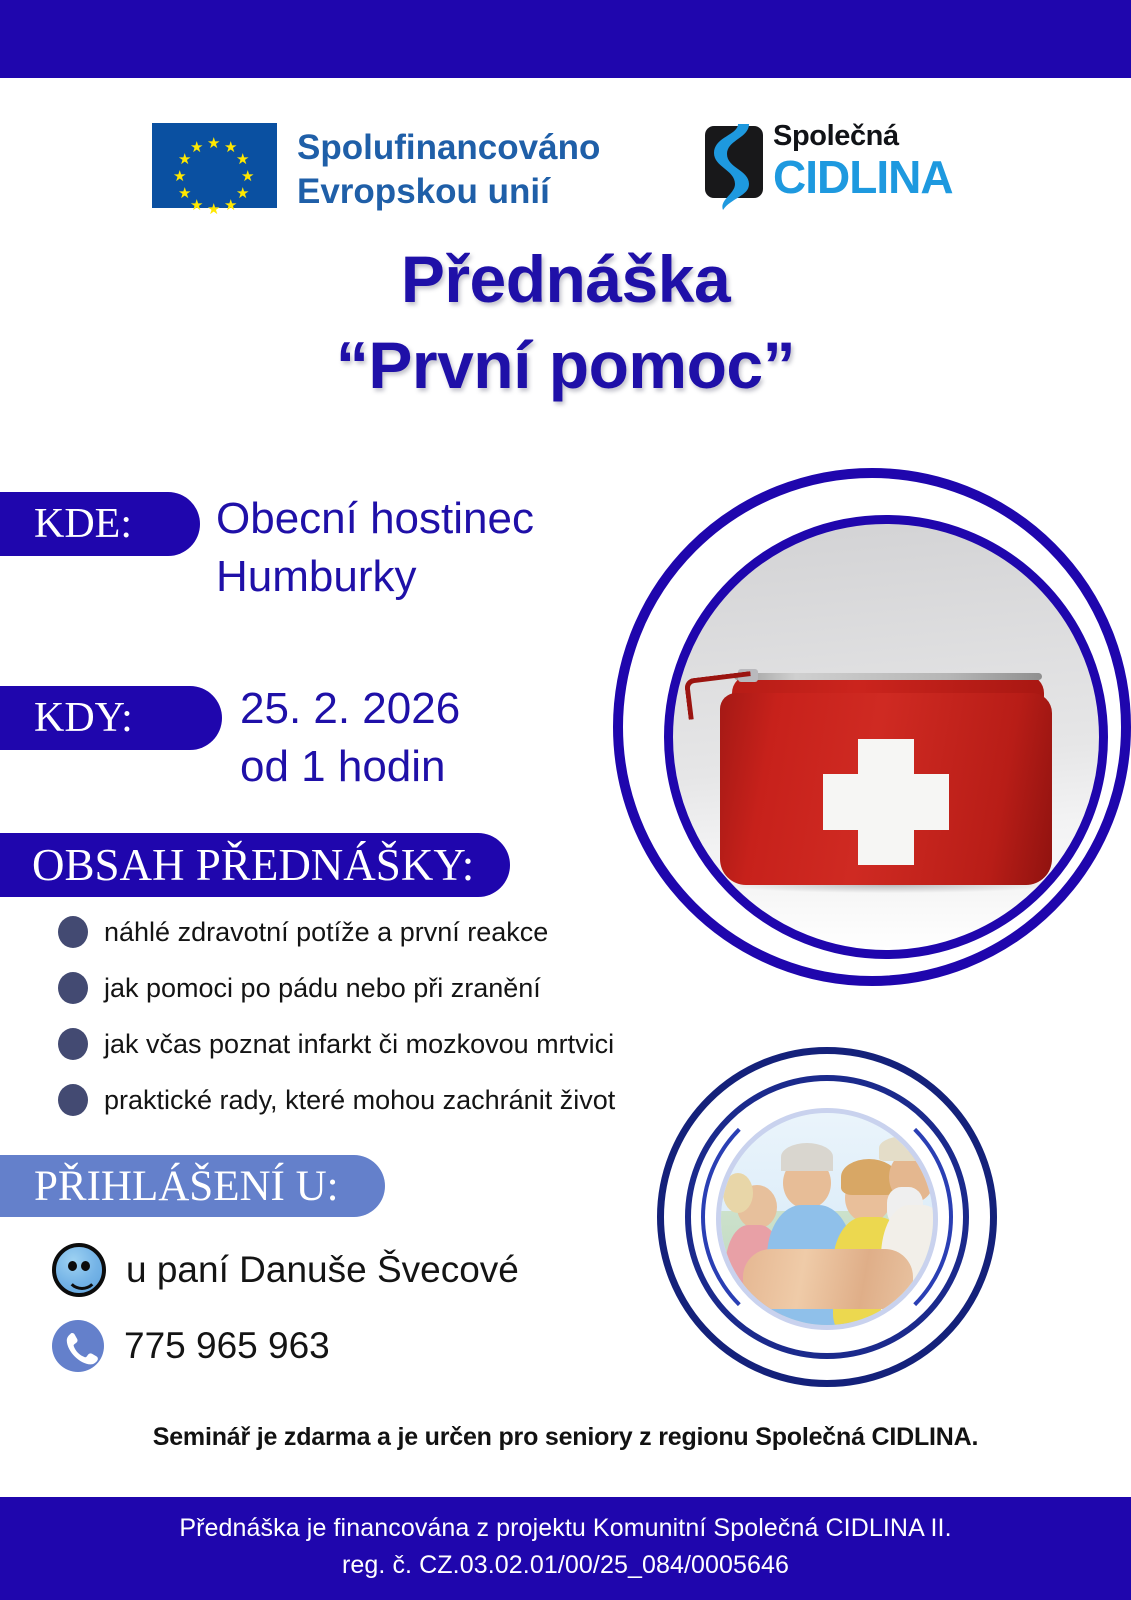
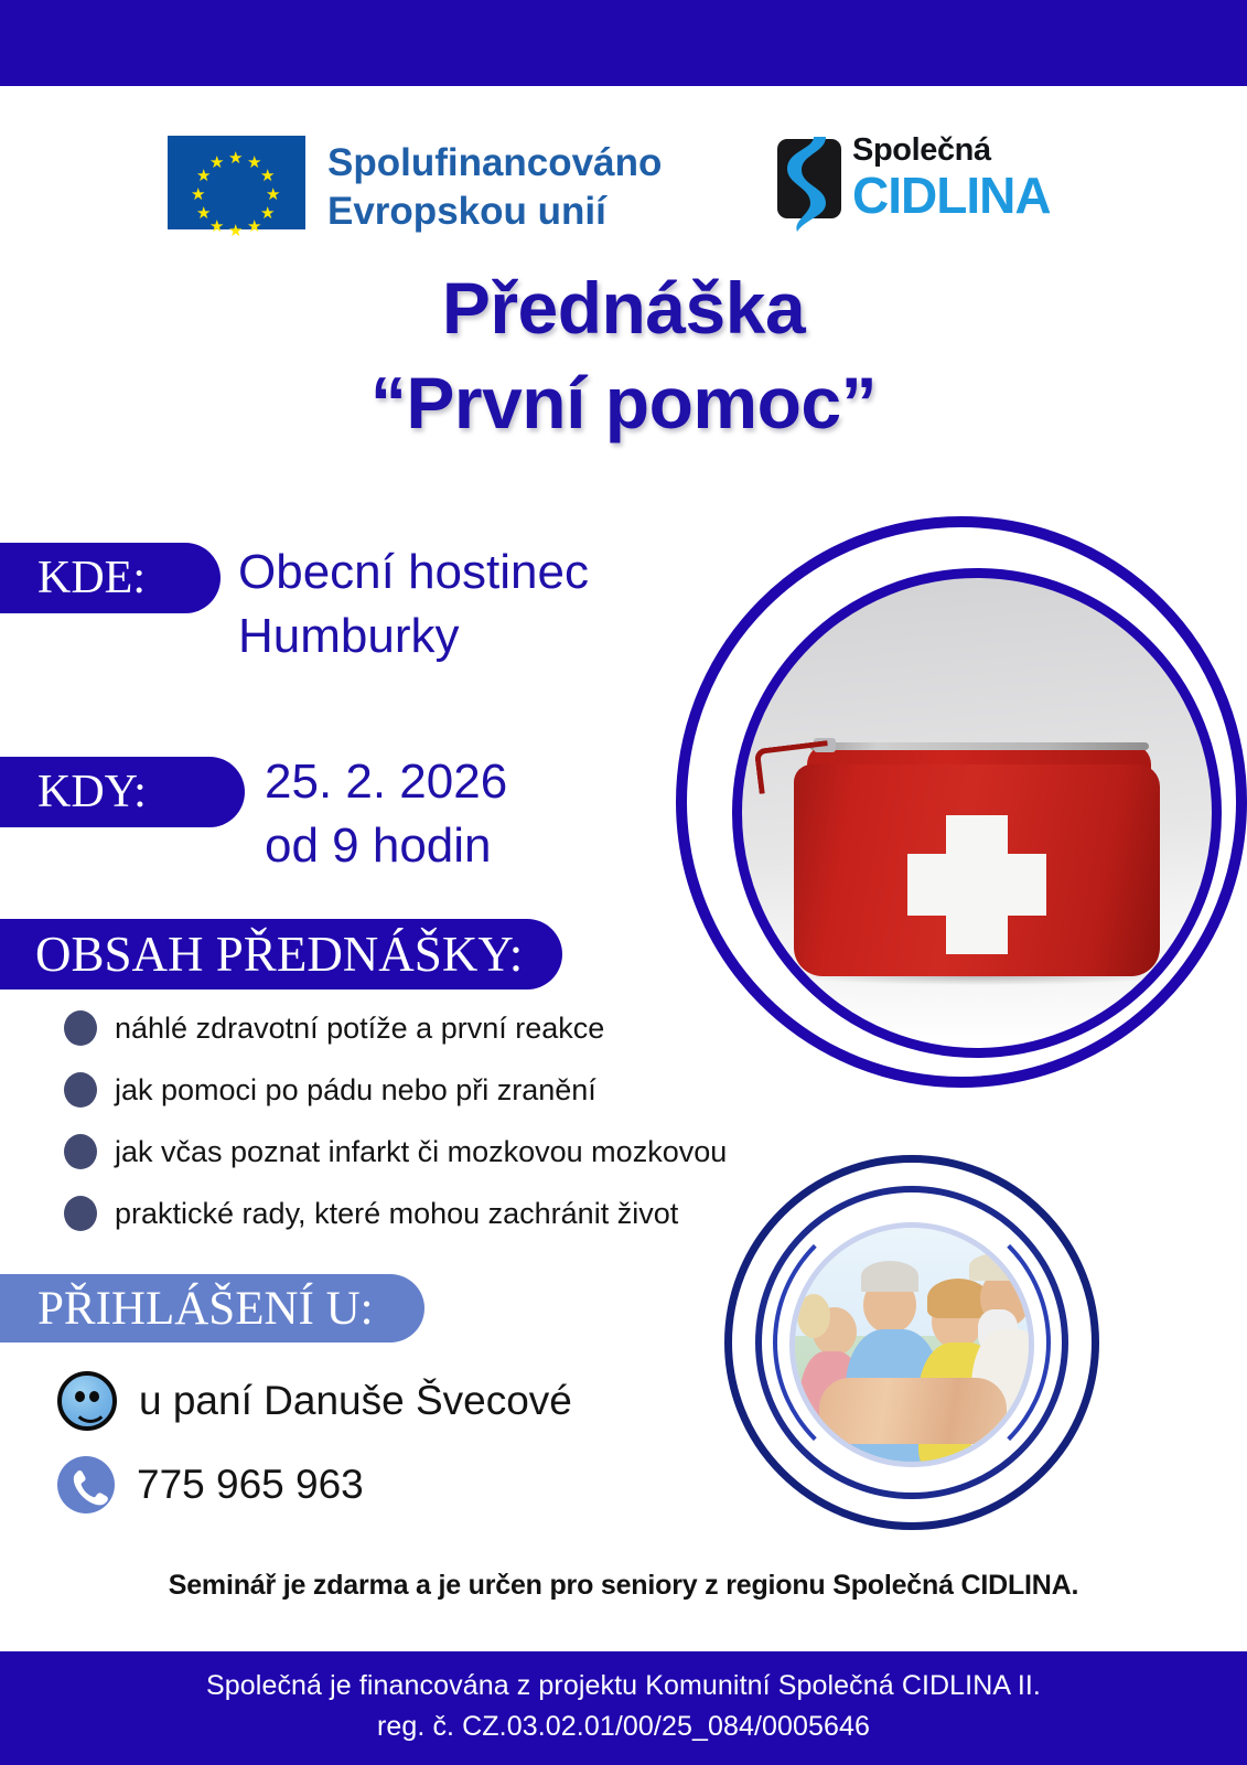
  Spolufinancováno
  Evropskou unií
  Společná
  CIDLINA
  Přednáška
  “První pomoc”
  KDE:
  Obecní hostinec
  Humburky
  KDY:
  25. 2. 2026
- od 1 hodin
+ od 9 hodin
  OBSAH PŘEDNÁŠKY:
  náhlé zdravotní potíže a první reakce
  jak pomoci po pádu nebo při zranění
- jak včas poznat infarkt či mozkovou mrtvici
+ jak včas poznat infarkt či mozkovou mozkovou
  praktické rady, které mohou zachránit život
  PŘIHLÁŠENÍ U:
  u paní Danuše Švecové
  775 965 963
  Seminář je zdarma a je určen pro seniory z regionu Společná CIDLINA.
- Přednáška je financována z projektu Komunitní Společná CIDLINA II.
+ Společná je financována z projektu Komunitní Společná CIDLINA II.
  reg. č. CZ.03.02.01/00/25_084/0005646
